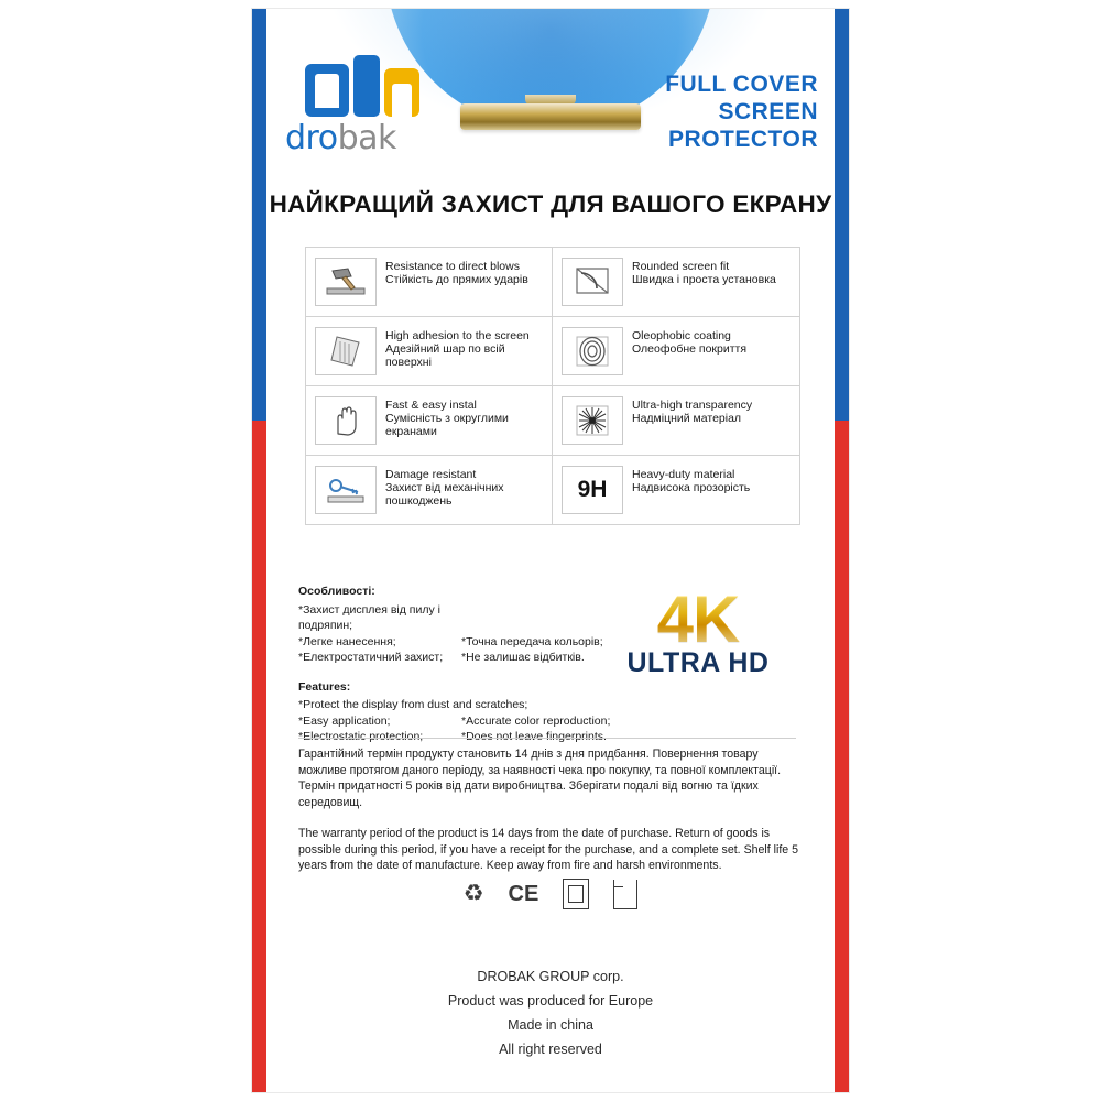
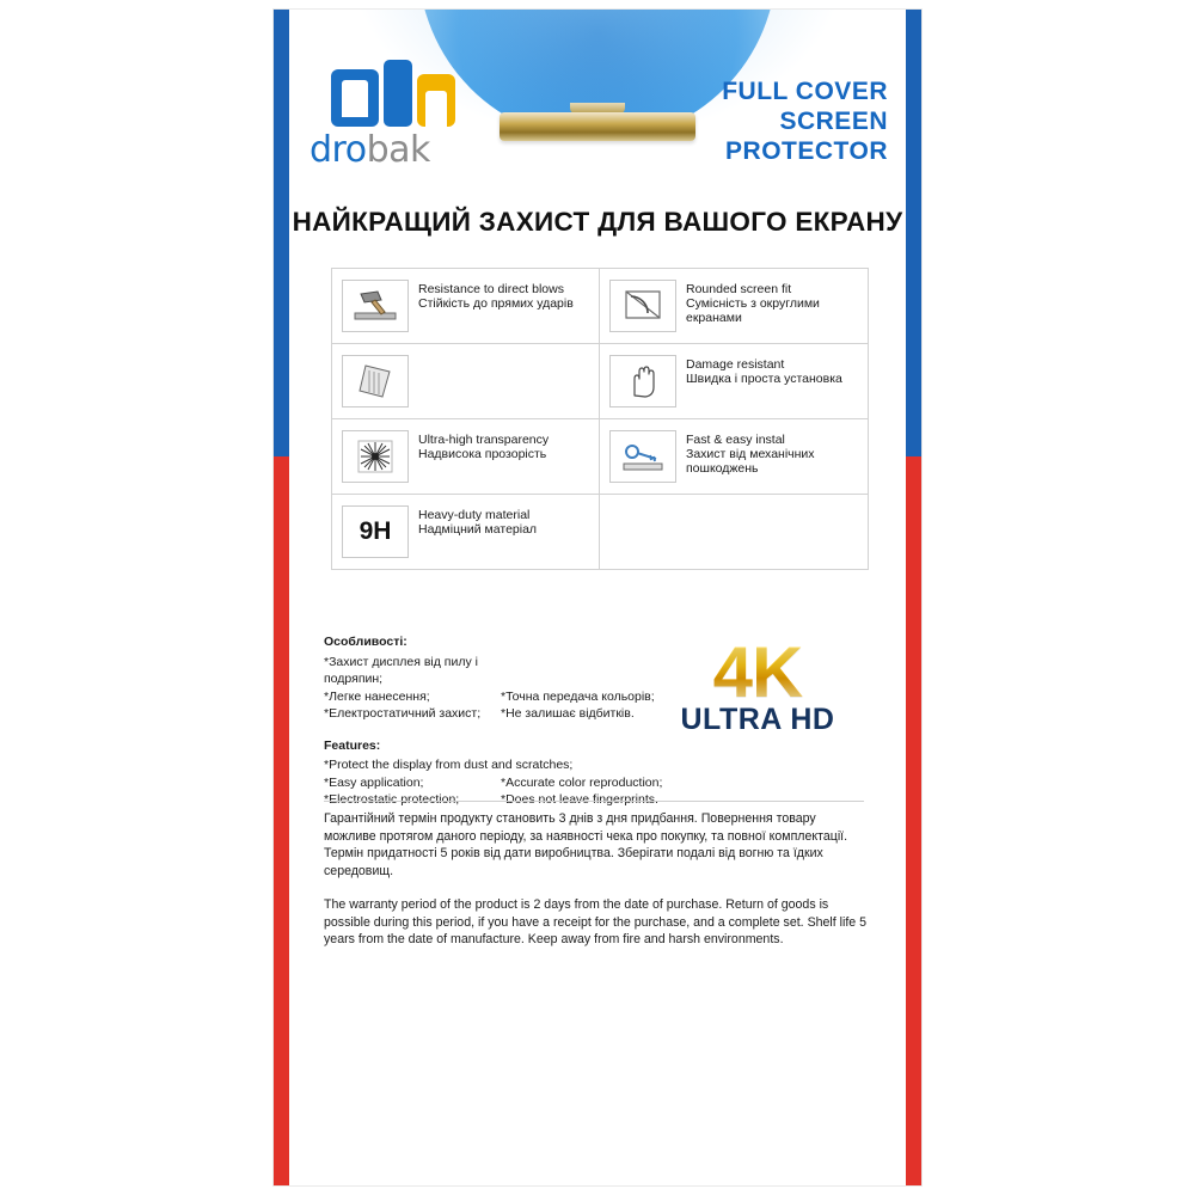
  drobak
  FULL COVER
  SCREEN
  PROTECTOR
  НАЙКРАЩИЙ ЗАХИСТ ДЛЯ ВАШОГО ЕКРАНУ
  Resistance to direct blows
  Стійкість до прямих ударів
  Rounded screen fit
- Швидка і проста установка
+ Сумісність з округлими екранами
- High adhesion to the screen
- Адезійний шар по всій поверхні
- Oleophobic coating
- Олеофобне покриття
- Fast & easy instal
+ Damage resistant
- Сумісність з округлими екранами
+ Швидка і проста установка
  Ultra-high transparency
- Надміцний матеріал
+ Надвисока прозорість
- Damage resistant
+ Fast & easy instal
  Захист від механічних пошкоджень
  9H
  Heavy-duty material
- Надвисока прозорість
+ Надміцний матеріал
  Особливості:
  *Захист дисплея від пилу і подряпин;
  *Легке нанесення;
  *Точна передача кольор
  *Електростатичний захист;
  *Не залишає відбитків.
  Features:
  *Protect the display from dust and scratches;
  *Easy application;
  *Accurate color reproduction;
  *Electrostatic protection;
  *Does not leave fingerprints.
  4K
  ULTRA HD
- Гарантійний термін продукту становить 14 днів з дня придбання. Повернення товару можливе протягом даного періоду, за наявності чека про покупку, та повної комплектації. Термін придатності 5 років від дати виробництва. Зберігати подалі від вогню та їдких середовищ.
+ Гарантійний термін продукту становить 3 днів з дня придбання. Повернення товару можливе протягом даного періоду, за наявності чека про покупку, та повної комплектації. Термін придатності 5 років від дати виробництва. Зберігати подалі від вогню та їдких середовищ.
- The warranty period of the product is 14 days from the date of purchase. Return of goods is possible during this period, if you have a receipt for the purchase, and a complete set. Shelf life 5 years from the date of manufacture. Keep away from fire and harsh environments.
+ The warranty period of the product is 2 days from the date of purchase. Return of goods is possible during this period, if you have a receipt for the purchase, and a complete set. Shelf life 5 years from the date of manufacture. Keep away from fire and harsh environments.
- ♻
- CE
- DROBAK GROUP corp.
- Product was produced for Europe
- Made in china
- All right reserved
